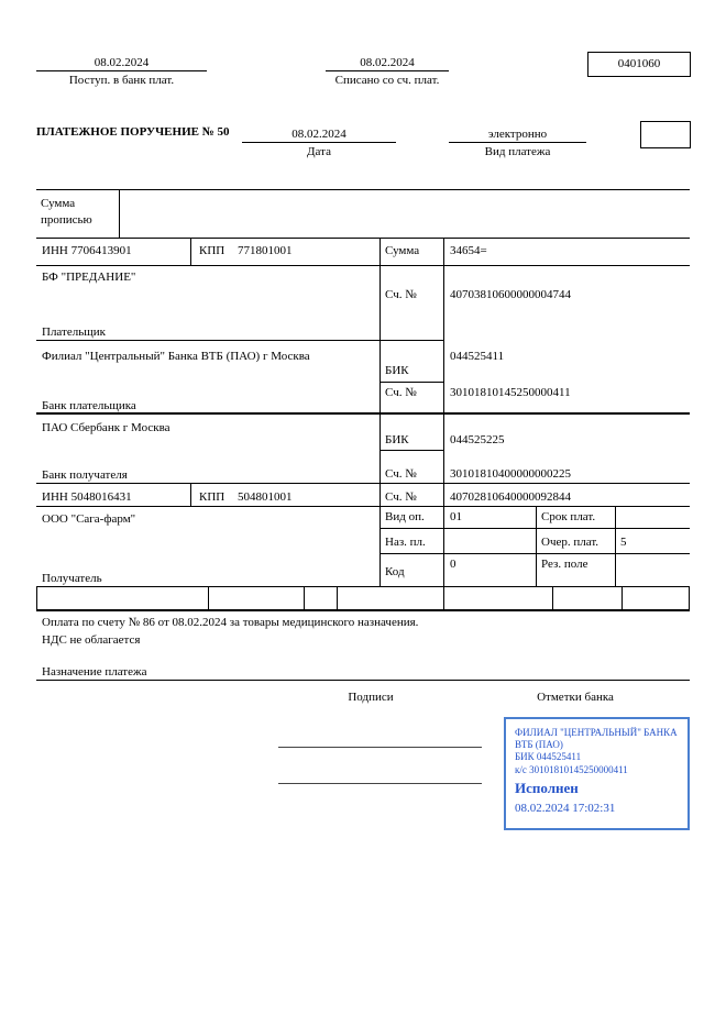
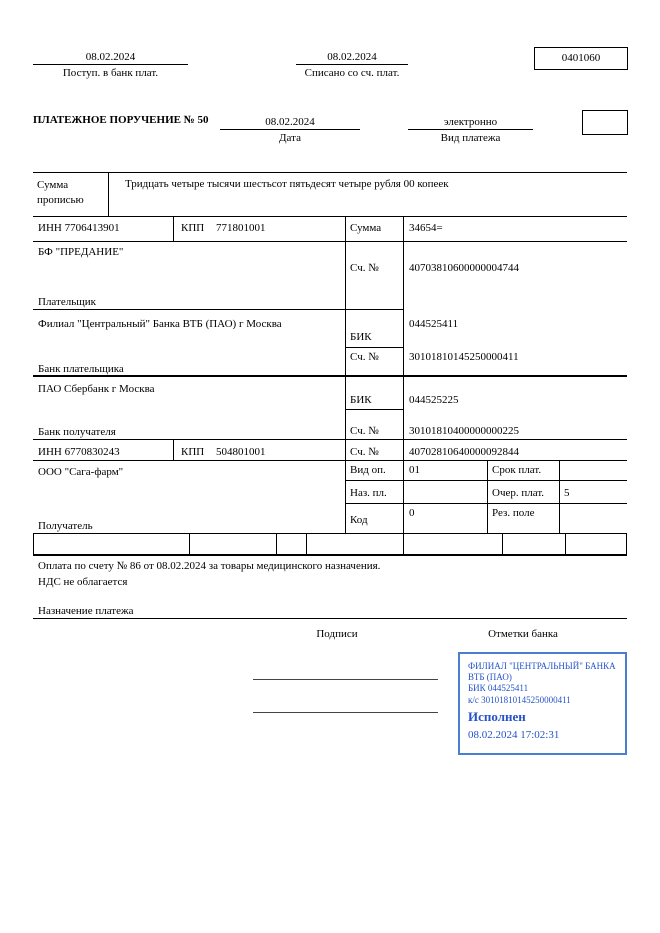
  08.02.2024
  Поступ. в банк плат.
  08.02.2024
  Списано со сч. плат.
  0401060
  ПЛАТЕЖНОЕ ПОРУЧЕНИЕ № 50
  08.02.2024
  Дата
  электронно
  Вид платежа
  Сумма прописью
+ Тридцать четыре тысячи шестьсот пятьдесят четыре рубля 00 копеек
  ИНН 7706413901
  КПП
  771801001
  Сумма
  34654=
  БФ "ПРЕДАНИЕ"
  Сч. №
  40703810600000004744
  Плательщик
  Филиал "Центральный" Банка ВТБ (ПАО) г Москва
  БИК
  044525411
  Сч. №
  30101810145250000411
  Банк плательщика
  ПАО Сбербанк г Москва
  БИК
  044525225
  Сч. №
  30101810400000000225
  Банк получателя
- ИНН 5048016431
+ ИНН 6770830243
  КПП
  504801001
  Сч. №
  40702810640000092844
  ООО "Сага-фарм"
  Вид оп.
  01
  Срок плат.
  Наз. пл.
  Очер. плат.
  5
  Код
  0
  Рез. поле
  Получатель
  Оплата по счету № 86 от 08.02.2024 за товары медицинского назначения.
  НДС не облагается
  Назначение платежа
  Подписи
  Отметки банка
  ФИЛИАЛ "ЦЕНТРАЛЬНЫЙ" БАНКА
  ВТБ (ПАО)
  БИК 044525411
  к/с 30101810145250000411
  Исполнен
  08.02.2024 17:02:31
